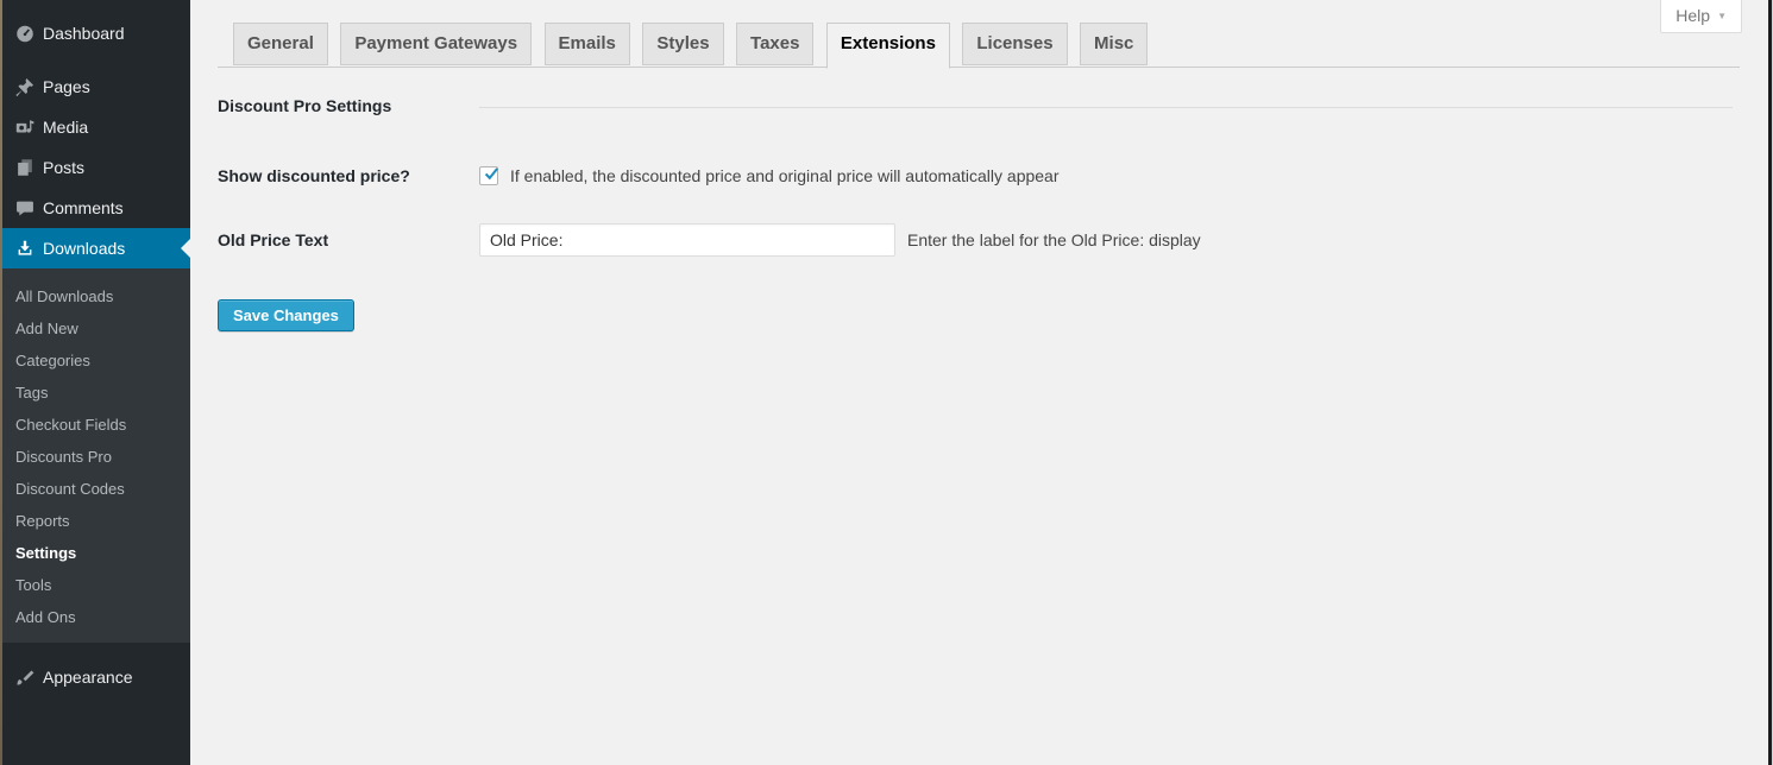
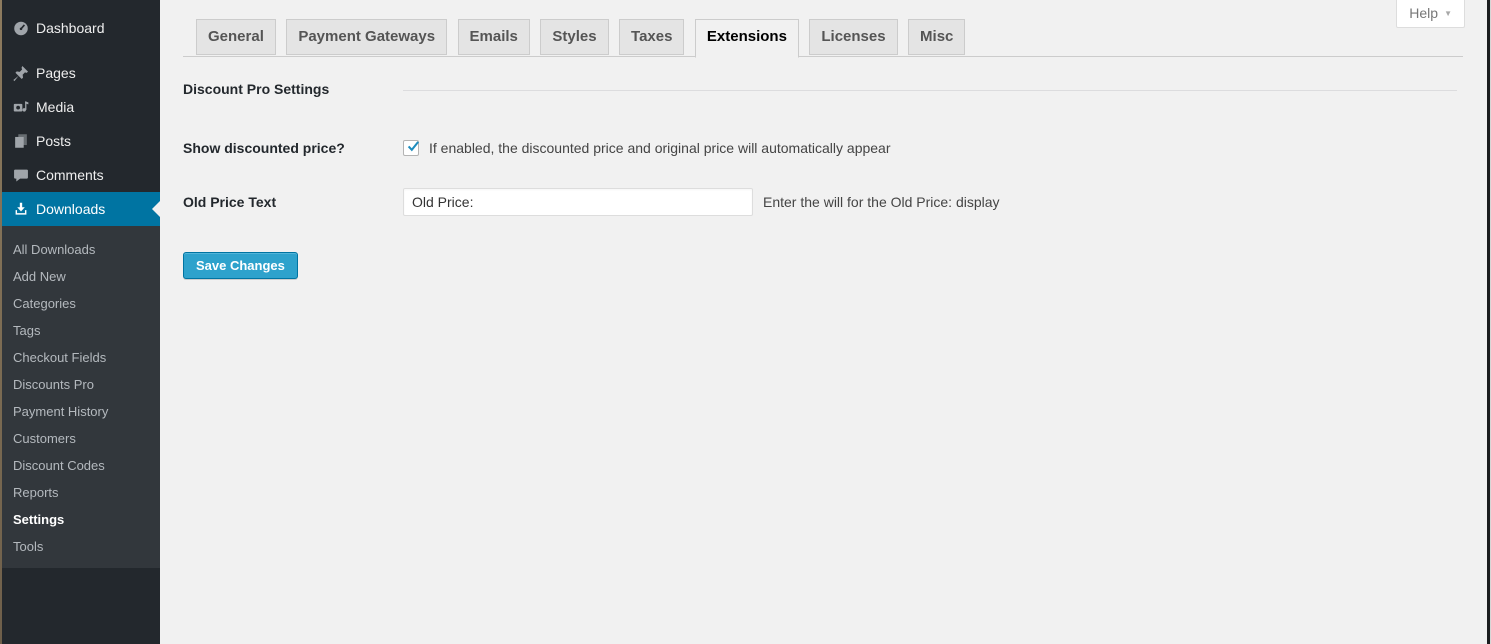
  Dashboard
  Pages
  Media
  Posts
  Comments
  Downloads
  All Downloads
  Add New
  Categories
  Tags
  Checkout Fields
  Discounts Pro
+ Payment History
+ Customers
  Discount Codes
  Reports
  Settings
  Tools
- Add Ons
- Appearance
  Help
  ▼
  General Payment Gateways Emails Styles Taxes Extensions Licenses Misc
  Discount Pro Settings
  Show discounted price?
  If enabled, the discounted price and original price will automatically appear
  Old Price Text
  Old Price:
- Enter the label for the Old Price: display
+ Enter the will for the Old Price: display
  Save Changes
